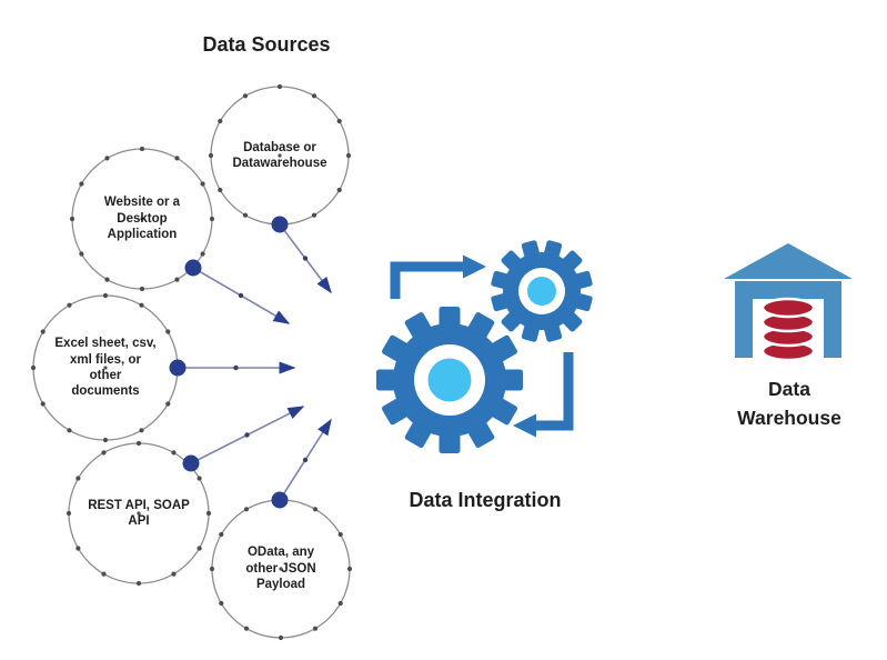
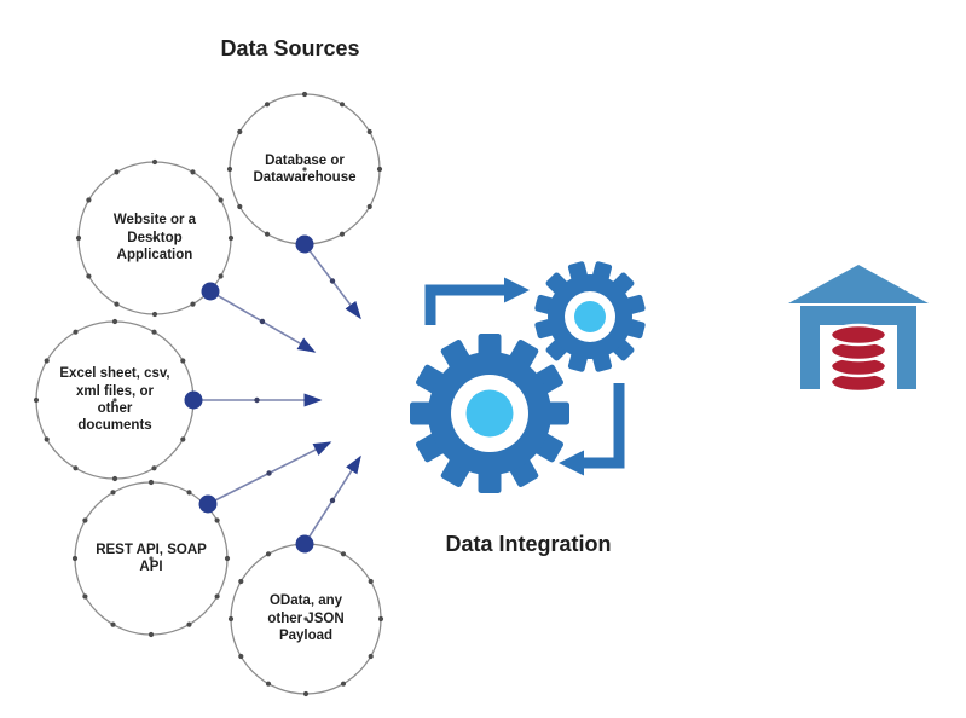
  Data Sources
  Database or
  Datawarehouse
  Website or a
  Desktop
  Application
  Excel sheet, csv,
  xml files, or
  other
  documents
  REST API, SOAP
  API
  OData, any
  other JSON
  Payload
  Data Integration
- Data
- Warehouse
